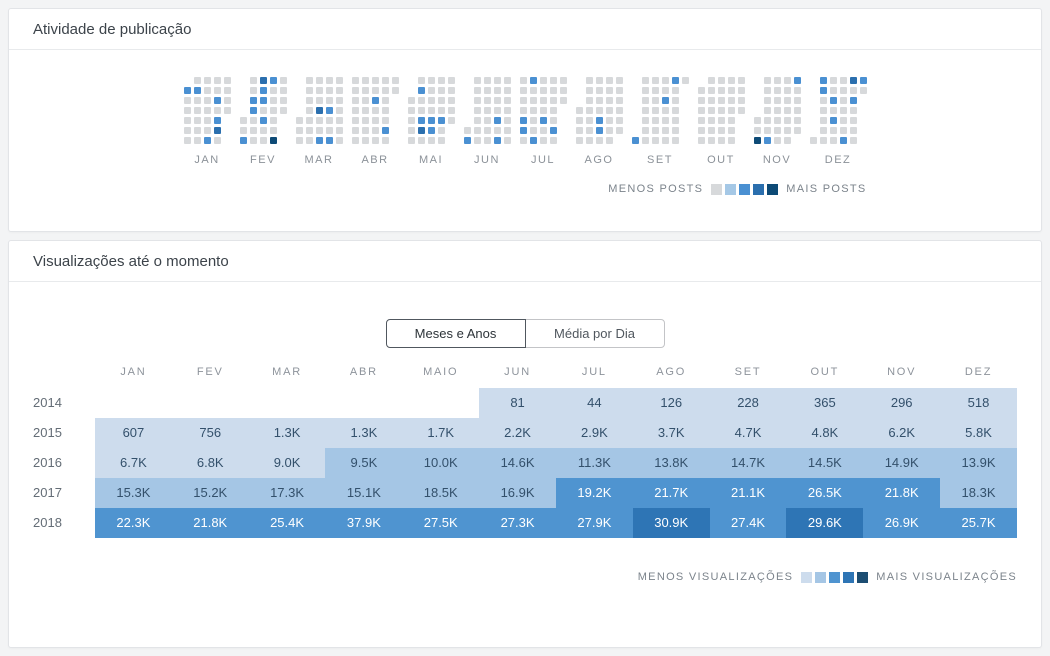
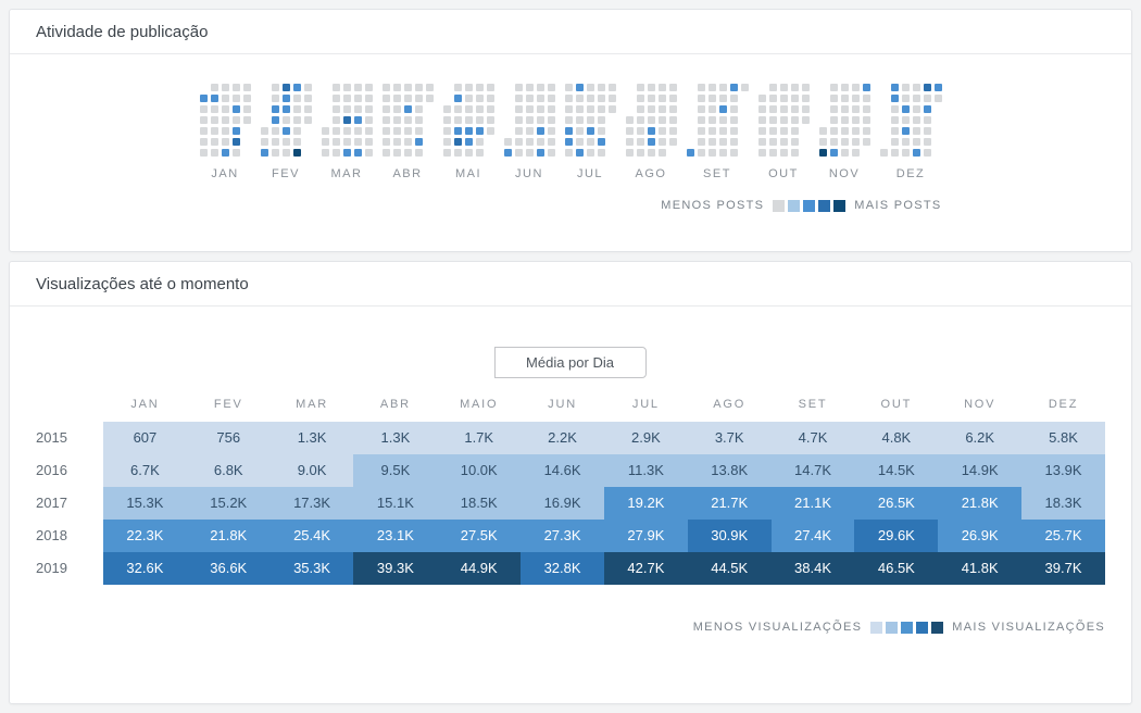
  Atividade de publicação
  JAN
  FEV
  MAR
  ABR
  MAI
  JUN
  JUL
  AGO
  SET
  OUT
  NOV
  DEZ
  MENOS POSTS
  MAIS POSTS
  Visualizações até o momento
- Meses e Anos
  Média por Dia
  JAN
  FEV
  MAR
  ABR
  MAIO
  JUN
  JUL
  AGO
  SET
  OUT
  NOV
  DEZ
- 2014
- 81
- 44
- 126
- 228
- 365
- 296
- 518
  2015
  607
  756
  1.3K
  1.3K
  1.7K
  2.2K
  2.9K
  3.7K
  4.7K
  4.8K
  6.2K
  5.8K
  2016
  6.7K
  6.8K
  9.0K
  9.5K
  10.0K
  14.6K
  11.3K
  13.8K
  14.7K
  14.5K
  14.9K
  13.9K
  2017
  15.3K
  15.2K
  17.3K
  15.1K
  18.5K
  16.9K
  19.2K
  21.7K
  21.1K
  26.5K
  21.8K
  18.3K
  2018
  22.3K
  21.8K
  25.4K
- 37.9K
+ 23.1K
  27.5K
  27.3K
  27.9K
  30.9K
  27.4K
  29.6K
  26.9K
  25.7K
+ 2019
+ 32.6K
+ 36.6K
+ 35.3K
+ 39.3K
+ 44.9K
+ 32.8K
+ 42.7K
+ 44.5K
+ 38.4K
+ 46.5K
+ 41.8K
+ 39.7K
  MENOS VISUALIZAÇÕES
  MAIS VISUALIZAÇÕES
